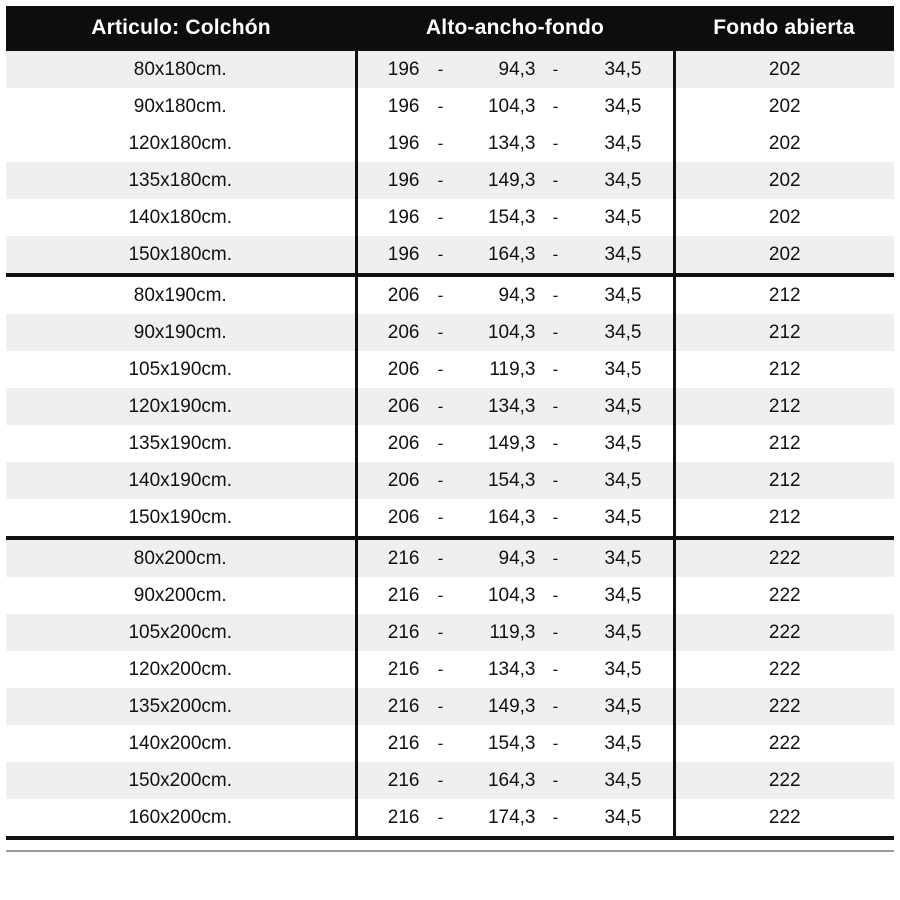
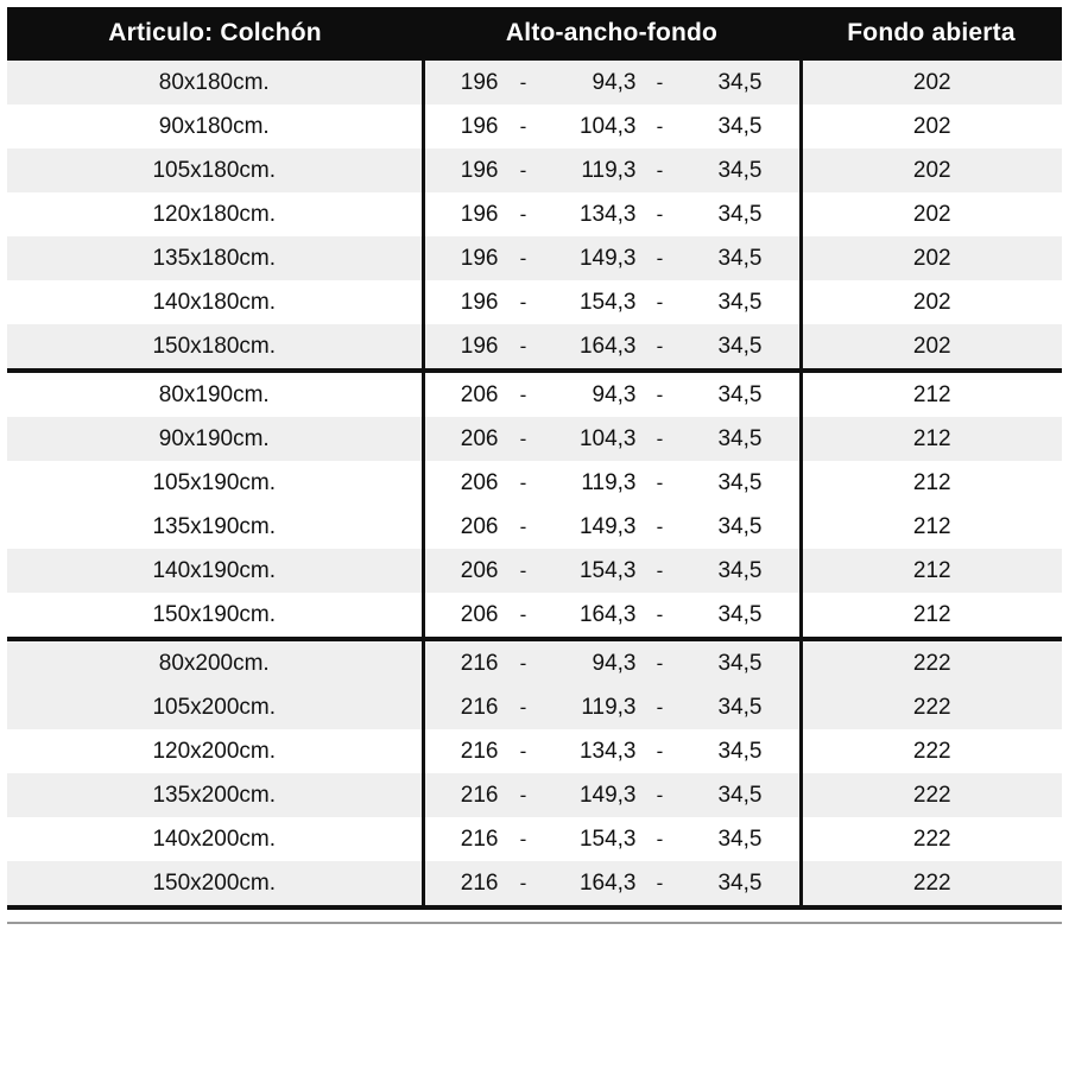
  Articulo: Colchón	Alto-ancho-fondo	Fondo abierta
  80x180cm.	196 - 94,3 - 34,5	202
  90x180cm.	196 - 104,3 - 34,5	202
+ 105x180cm.	196 - 119,3 - 34,5	202
  120x180cm.	196 - 134,3 - 34,5	202
  135x180cm.	196 - 149,3 - 34,5	202
  140x180cm.	196 - 154,3 - 34,5	202
  150x180cm.	196 - 164,3 - 34,5	202
  80x190cm.	206 - 94,3 - 34,5	212
  90x190cm.	206 - 104,3 - 34,5	212
  105x190cm.	206 - 119,3 - 34,5	212
- 120x190cm.	206 - 134,3 - 34,5	212
  135x190cm.	206 - 149,3 - 34,5	212
  140x190cm.	206 - 154,3 - 34,5	212
  150x190cm.	206 - 164,3 - 34,5	212
  80x200cm.	216 - 94,3 - 34,5	222
- 90x200cm.	216 - 104,3 - 34,5	222
  105x200cm.	216 - 119,3 - 34,5	222
  120x200cm.	216 - 134,3 - 34,5	222
  135x200cm.	216 - 149,3 - 34,5	222
  140x200cm.	216 - 154,3 - 34,5	222
  150x200cm.	216 - 164,3 - 34,5	222
- 160x200cm.	216 - 174,3 - 34,5	222
